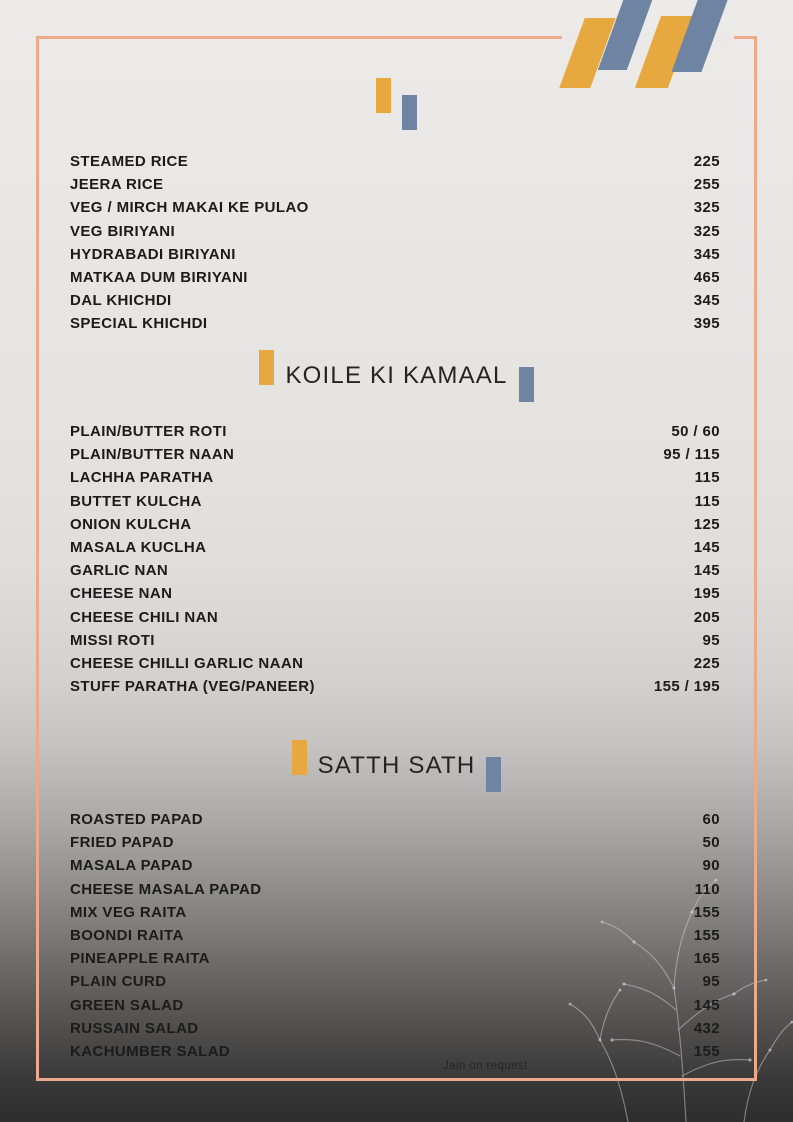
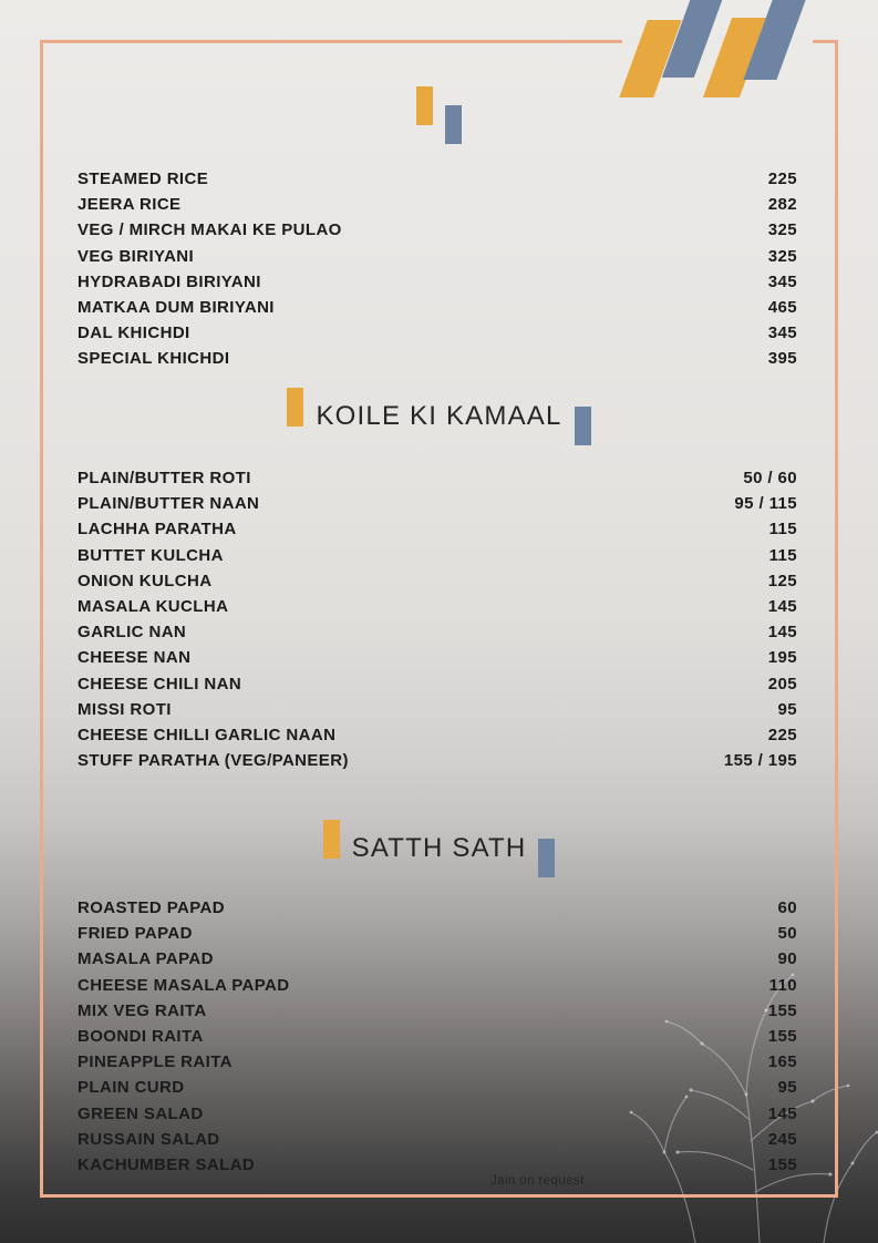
  KOILE KI KAMAAL
  SATTH SATH
  STEAMED RICE
  225
  JEERA RICE
- 255
+ 282
  VEG / MIRCH MAKAI KE PULAO
  325
  VEG BIRIYANI
  325
  HYDRABADI BIRIYANI
  345
  MATKAA DUM BIRIYANI
  465
  DAL KHICHDI
  345
  SPECIAL KHICHDI
  395
  PLAIN/BUTTER ROTI
  50 / 60
  PLAIN/BUTTER NAAN
  95 / 115
  LACHHA PARATHA
  115
  BUTTET KULCHA
  115
  ONION KULCHA
  125
  MASALA KUCLHA
  145
  GARLIC NAN
  145
  CHEESE NAN
  195
  CHEESE CHILI NAN
  205
  MISSI ROTI
  95
  CHEESE CHILLI GARLIC NAAN
  225
  STUFF PARATHA (VEG/PANEER)
  155 / 195
  ROASTED PAPAD
  60
  FRIED PAPAD
  50
  MASALA PAPAD
  90
  CHEESE MASALA PAPAD
  110
  MIX VEG RAITA
  155
  BOONDI RAITA
  155
  PINEAPPLE RAITA
  165
  PLAIN CURD
  95
  GREEN SALAD
  145
  RUSSAIN SALAD
- 432
+ 245
  KACHUMBER SALAD
  155
  Jain on request
